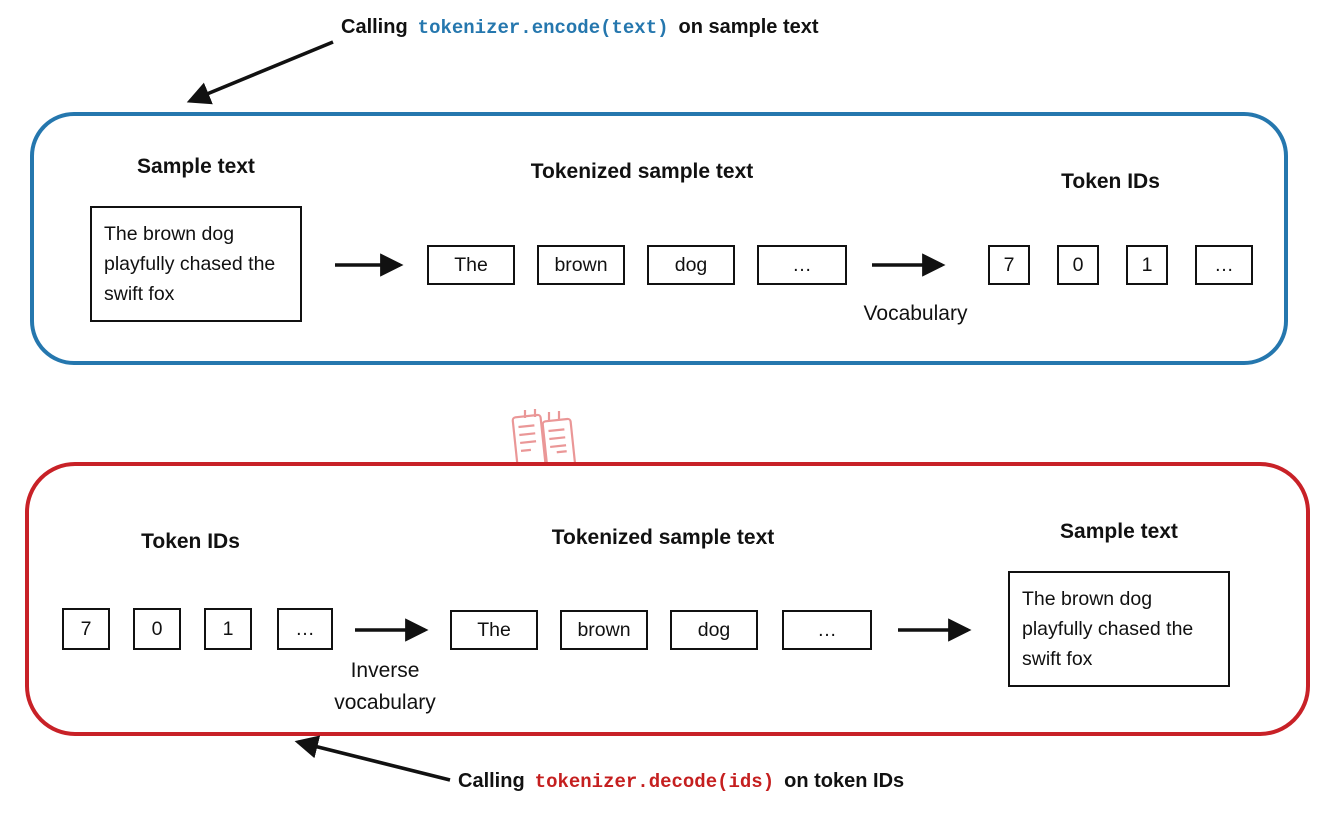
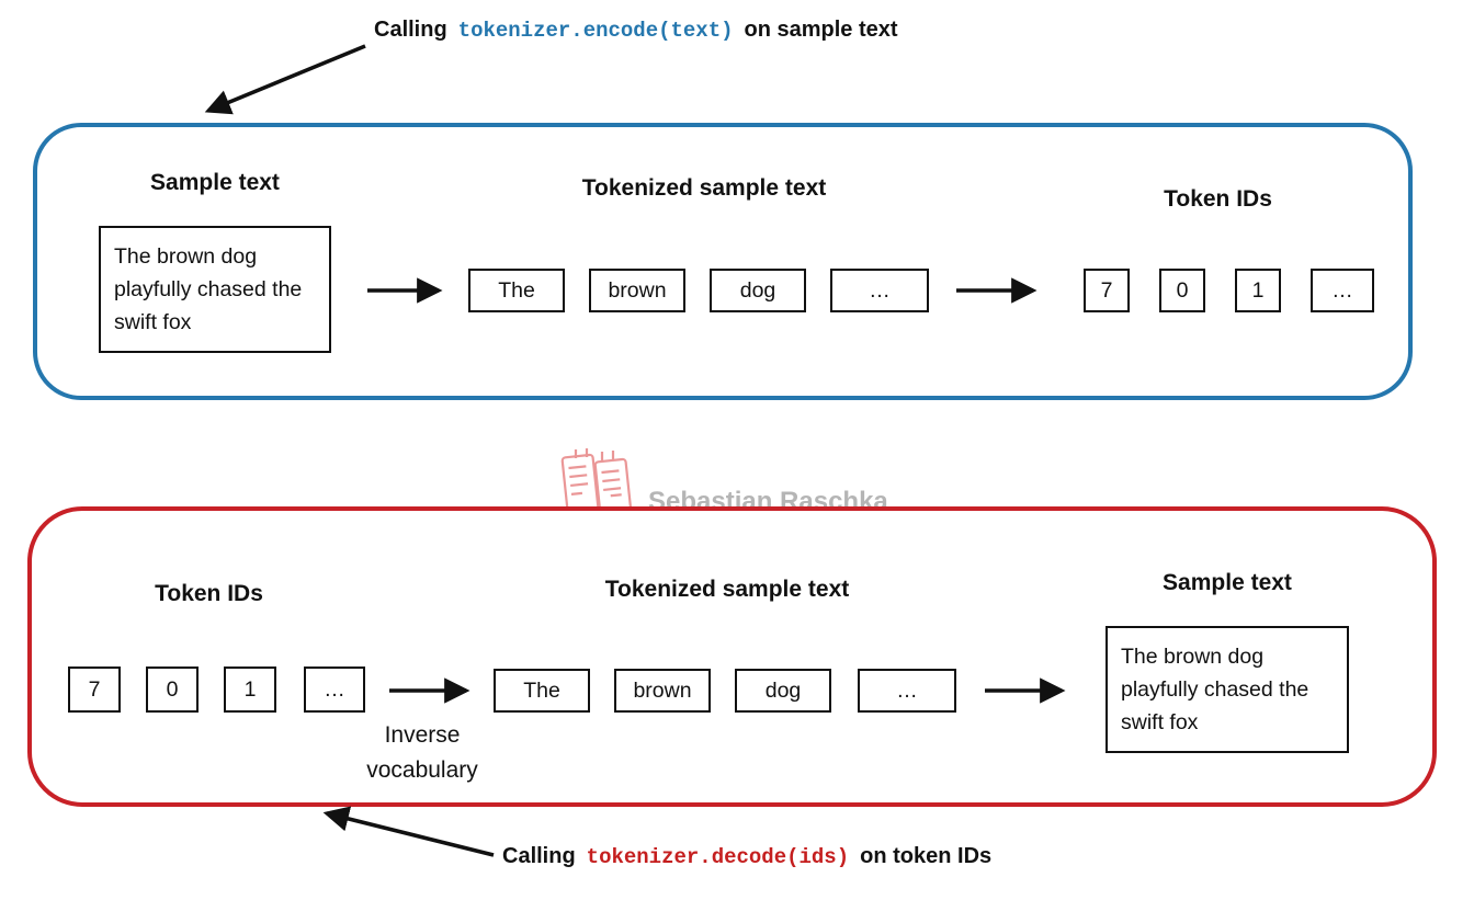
  Calling
  tokenizer.encode(text)
  on sample text
  Sample text
  The brown dog playfully chased the swift fox
  Tokenized sample text
  The
  brown
  dog
  …
- Vocabulary
  Token IDs
  7
  0
  1
  …
+ Sebastian Raschka
  Token IDs
  7
  0
  1
  …
  Inverse vocabulary
  Tokenized sample text
  The
  brown
  dog
  …
  Sample text
  The brown dog playfully chased the swift fox
  Calling
  tokenizer.decode(ids)
  on token IDs
